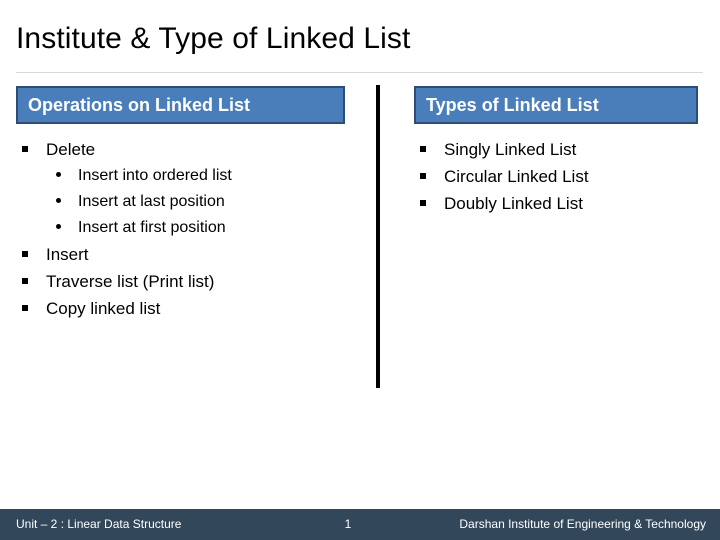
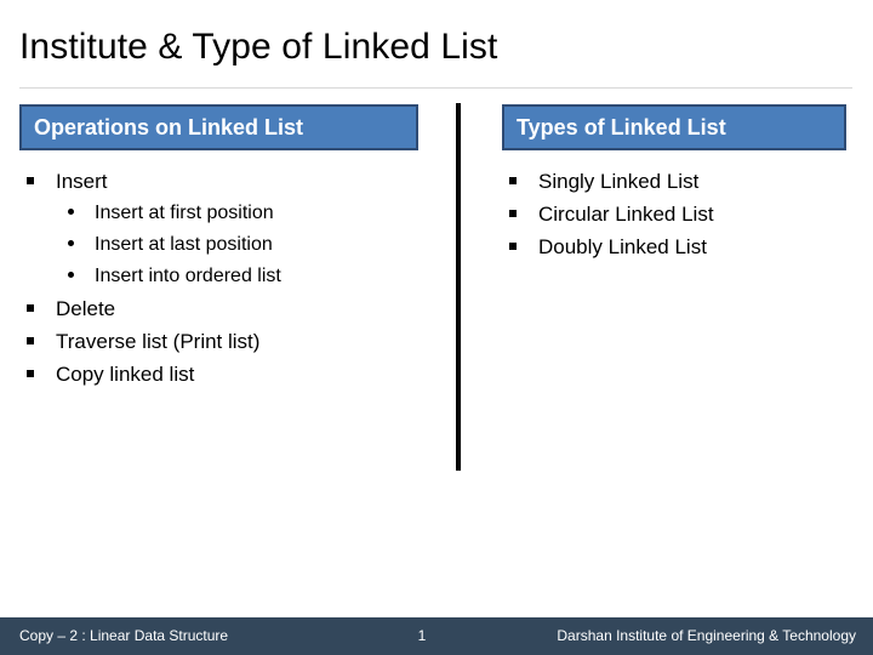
  Institute & Type of Linked List
  Operations on Linked List
  Types of Linked List
- Delete
+ Insert
- Insert into ordered list
+ Insert at first position
  Insert at last position
- Insert at first position
+ Insert into ordered list
- Insert
+ Delete
  Traverse list (Print list)
  Copy linked list
  Singly Linked List
  Circular Linked List
  Doubly Linked List
- Unit – 2 : Linear Data Structure
+ Copy – 2 : Linear Data Structure
  1
  Darshan Institute of Engineering & Technology
